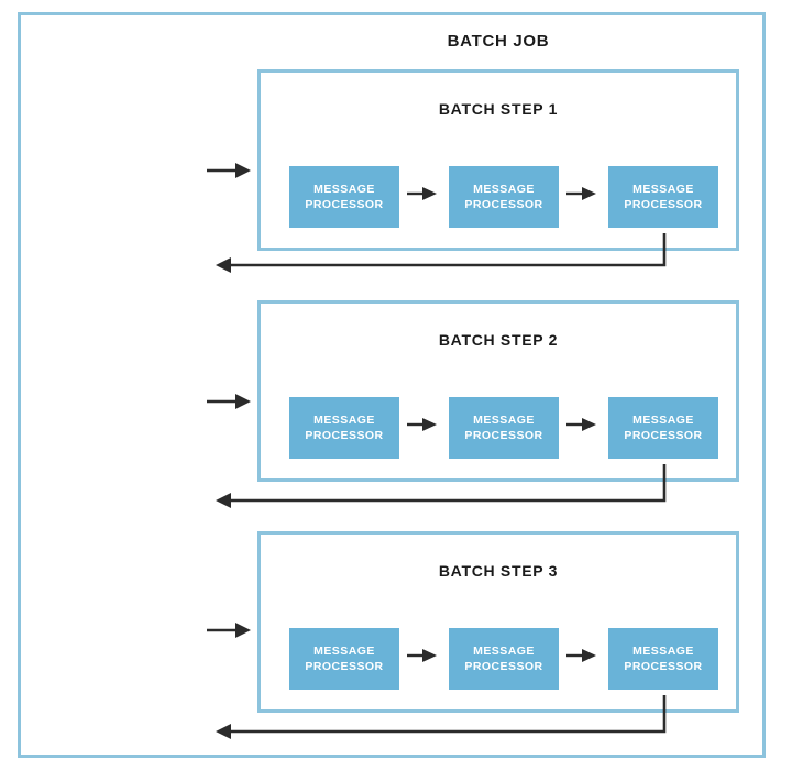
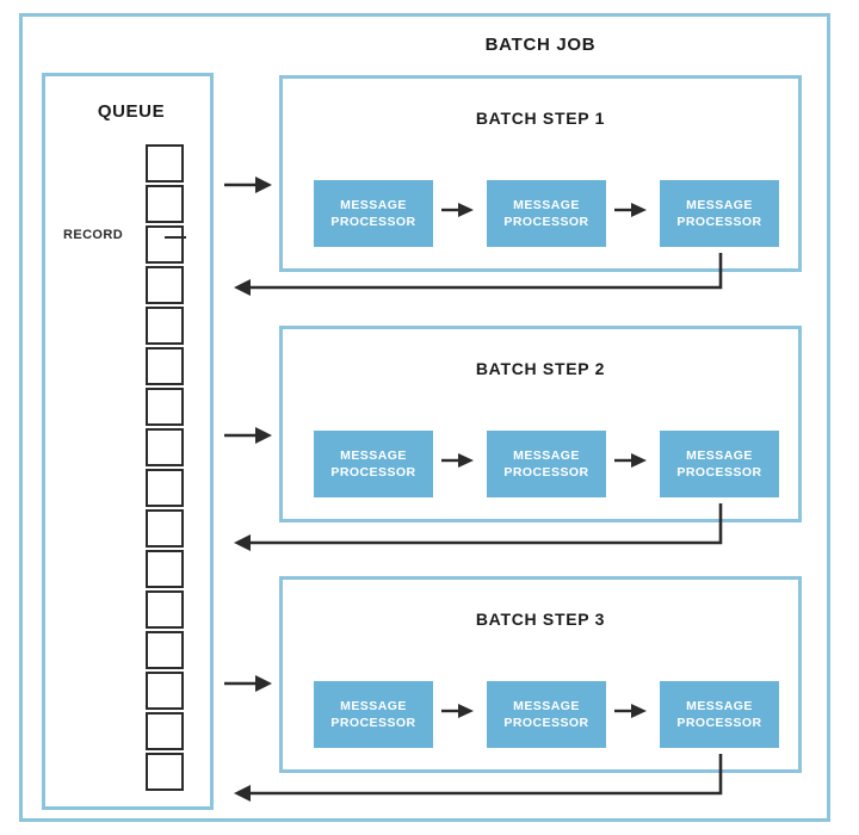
  BATCH JOB
+ QUEUE
+ RECORD
  BATCH STEP 1
  MESSAGE
  PROCESSOR
  MESSAGE
  PROCESSOR
  MESSAGE
  PROCESSOR
  BATCH STEP 2
  MESSAGE
  PROCESSOR
  MESSAGE
  PROCESSOR
  MESSAGE
  PROCESSOR
  BATCH STEP 3
  MESSAGE
  PROCESSOR
  MESSAGE
  PROCESSOR
  MESSAGE
  PROCESSOR
